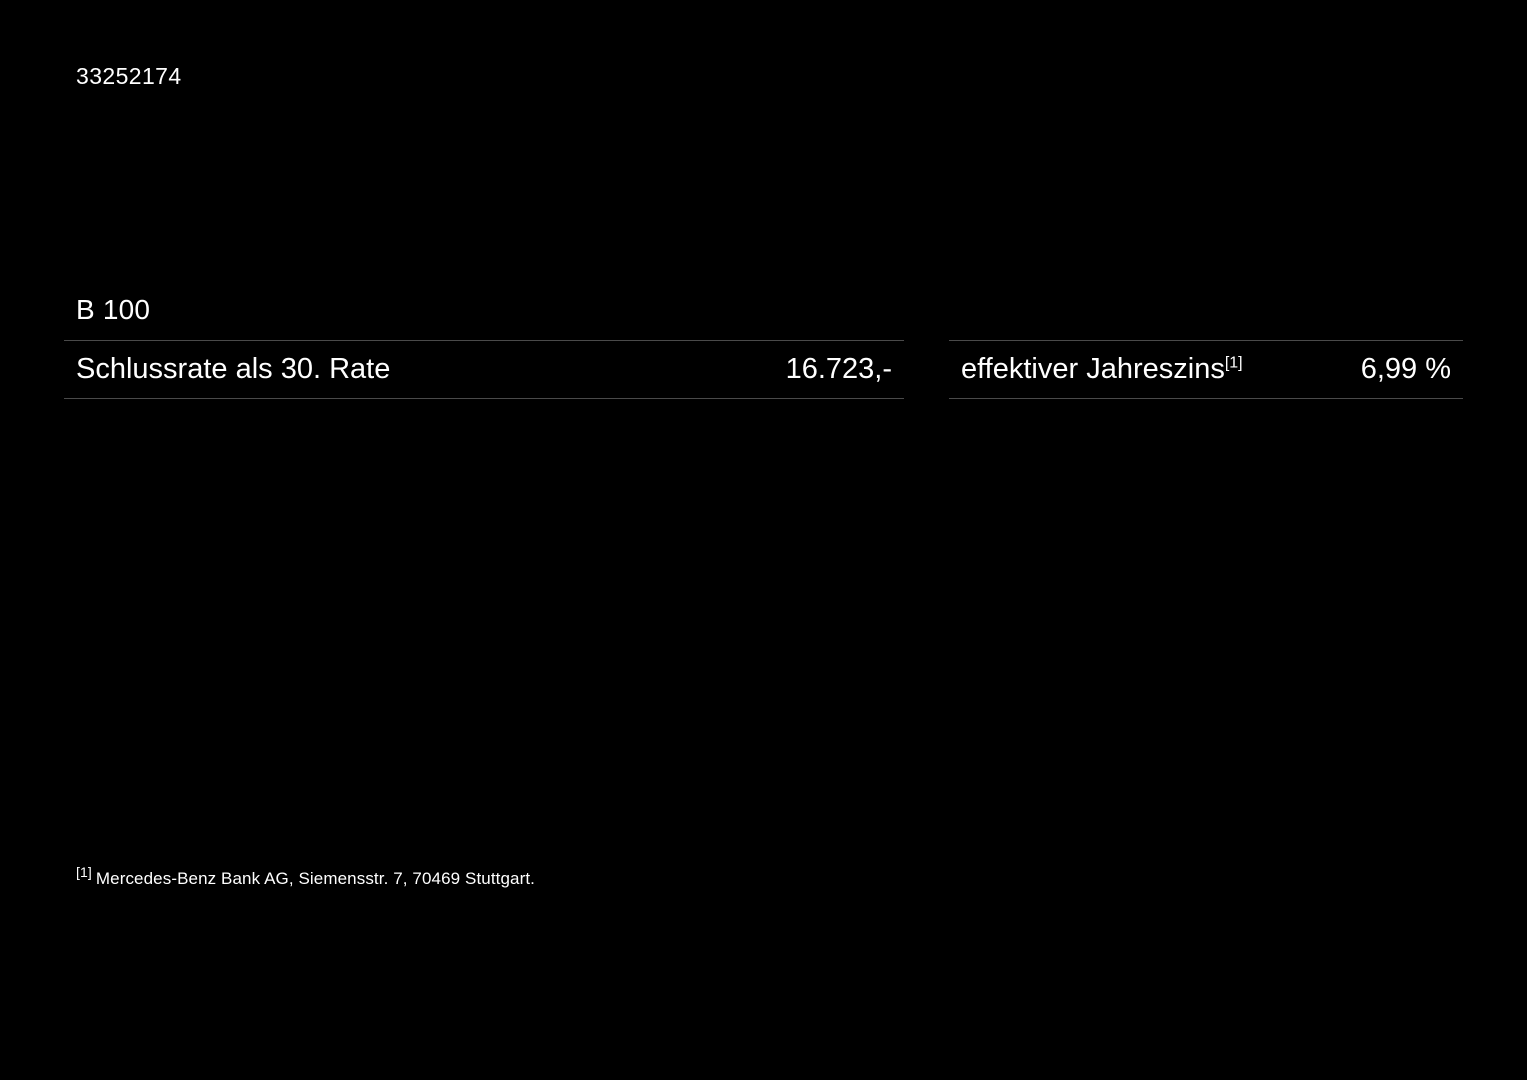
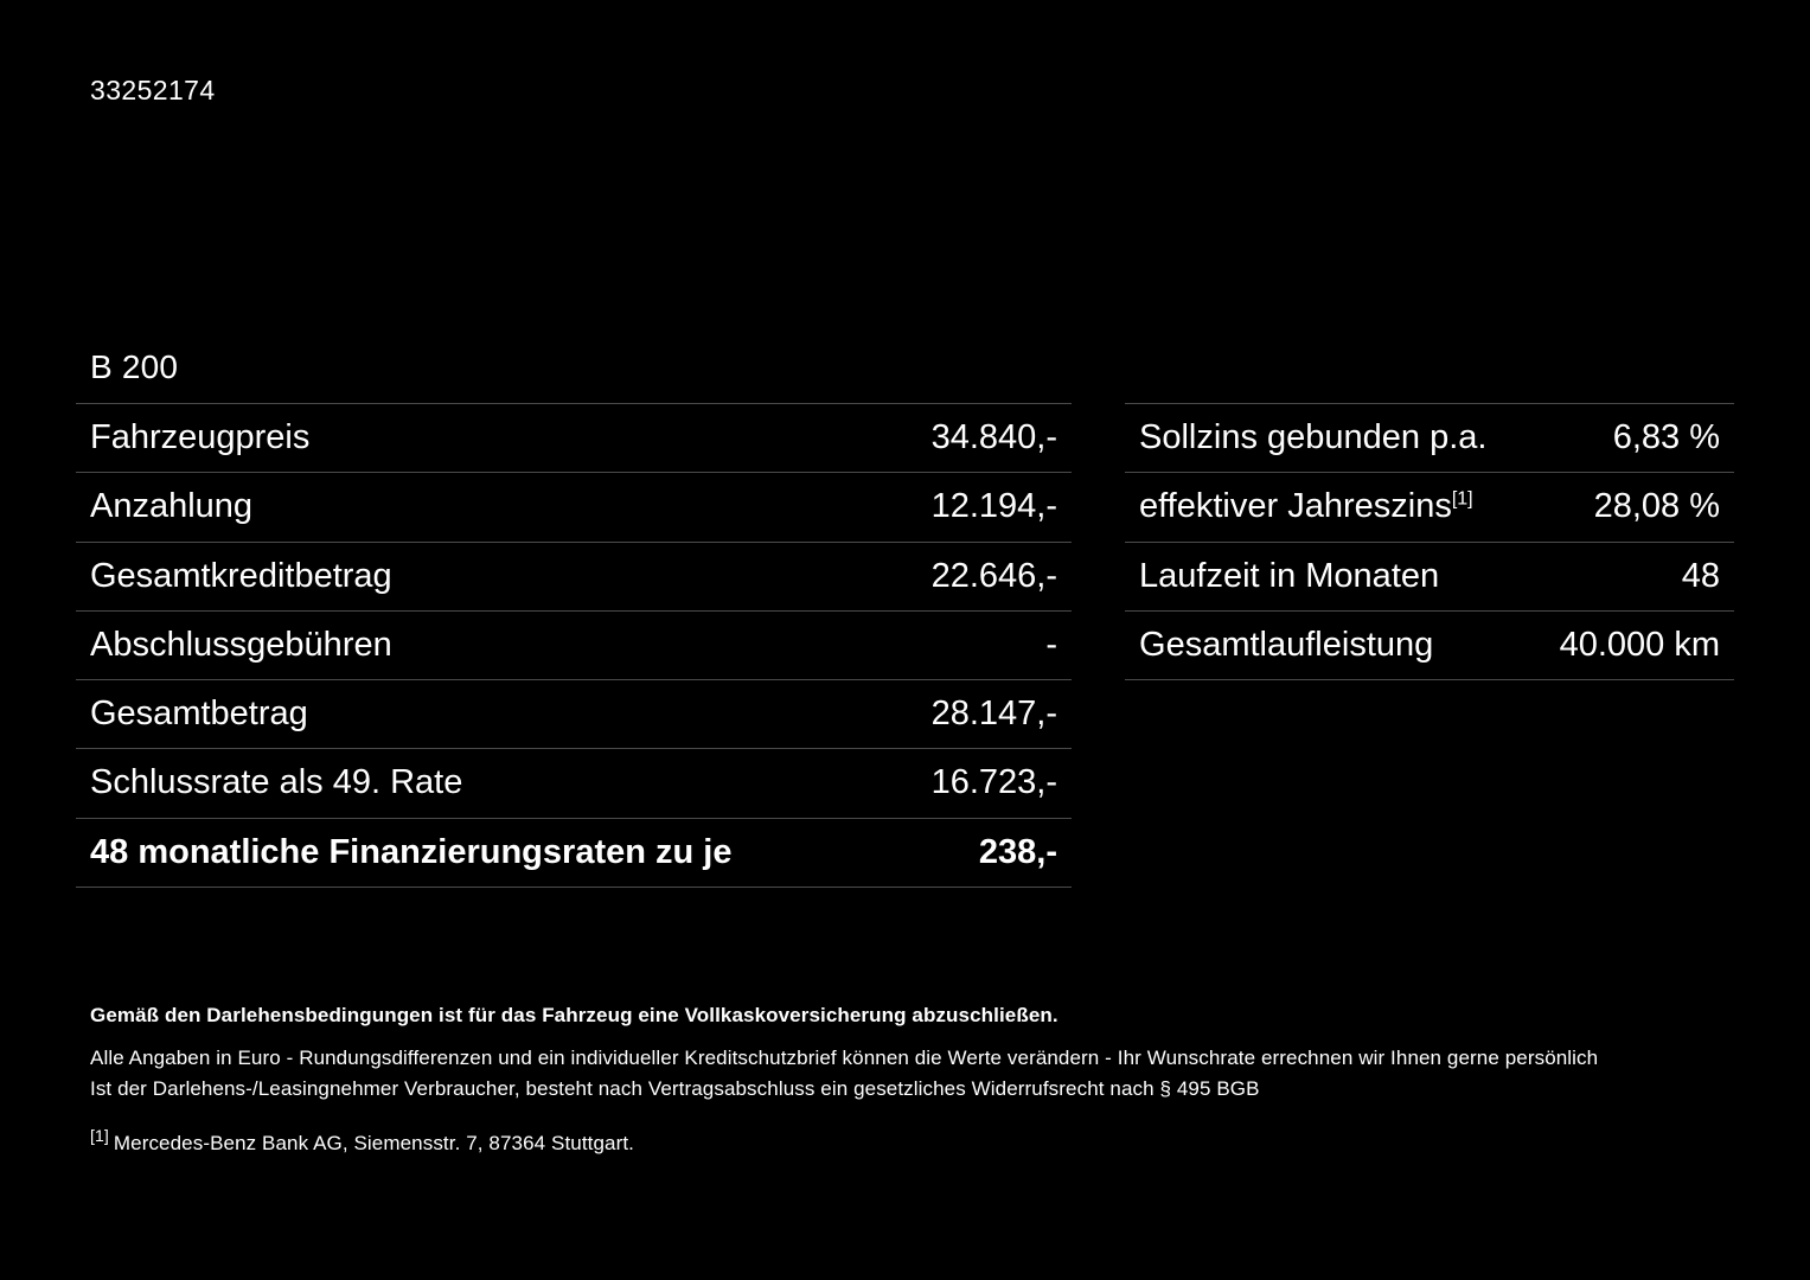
  33252174
- B 100
+ B 200
+ Fahrzeugpreis	34.840,-
+ Anzahlung	12.194,-
+ Gesamtkreditbetrag	22.646,-
+ Abschlussgebühren	-
+ Gesamtbetrag	28.147,-
- Schlussrate als 30. Rate	16.723,-
+ Schlussrate als 49. Rate	16.723,-
+ 48 monatliche Finanzierungsraten zu je	238,-
+ Sollzins gebunden p.a.	6,83 %
- effektiver Jahreszins[1]	6,99 %
+ effektiver Jahreszins[1]	28,08 %
+ Laufzeit in Monaten	48
+ Gesamtlaufleistung	40.000 km
+ Gemäß den Darlehensbedingungen ist für das Fahrzeug eine Vollkaskoversicherung abzuschließen.
+ Alle Angaben in Euro - Rundungsdifferenzen und ein individueller Kreditschutzbrief können die Werte verändern - Ihr Wunschrate errechnen wir Ihnen gerne persönlich
+ Ist der Darlehens-/Leasingnehmer Verbraucher, besteht nach Vertragsabschluss ein gesetzliches Widerrufsrecht nach § 495 BGB
- [1] Mercedes-Benz Bank AG, Siemensstr. 7, 70469 Stuttgart.
+ [1] Mercedes-Benz Bank AG, Siemensstr. 7, 87364 Stuttgart.
